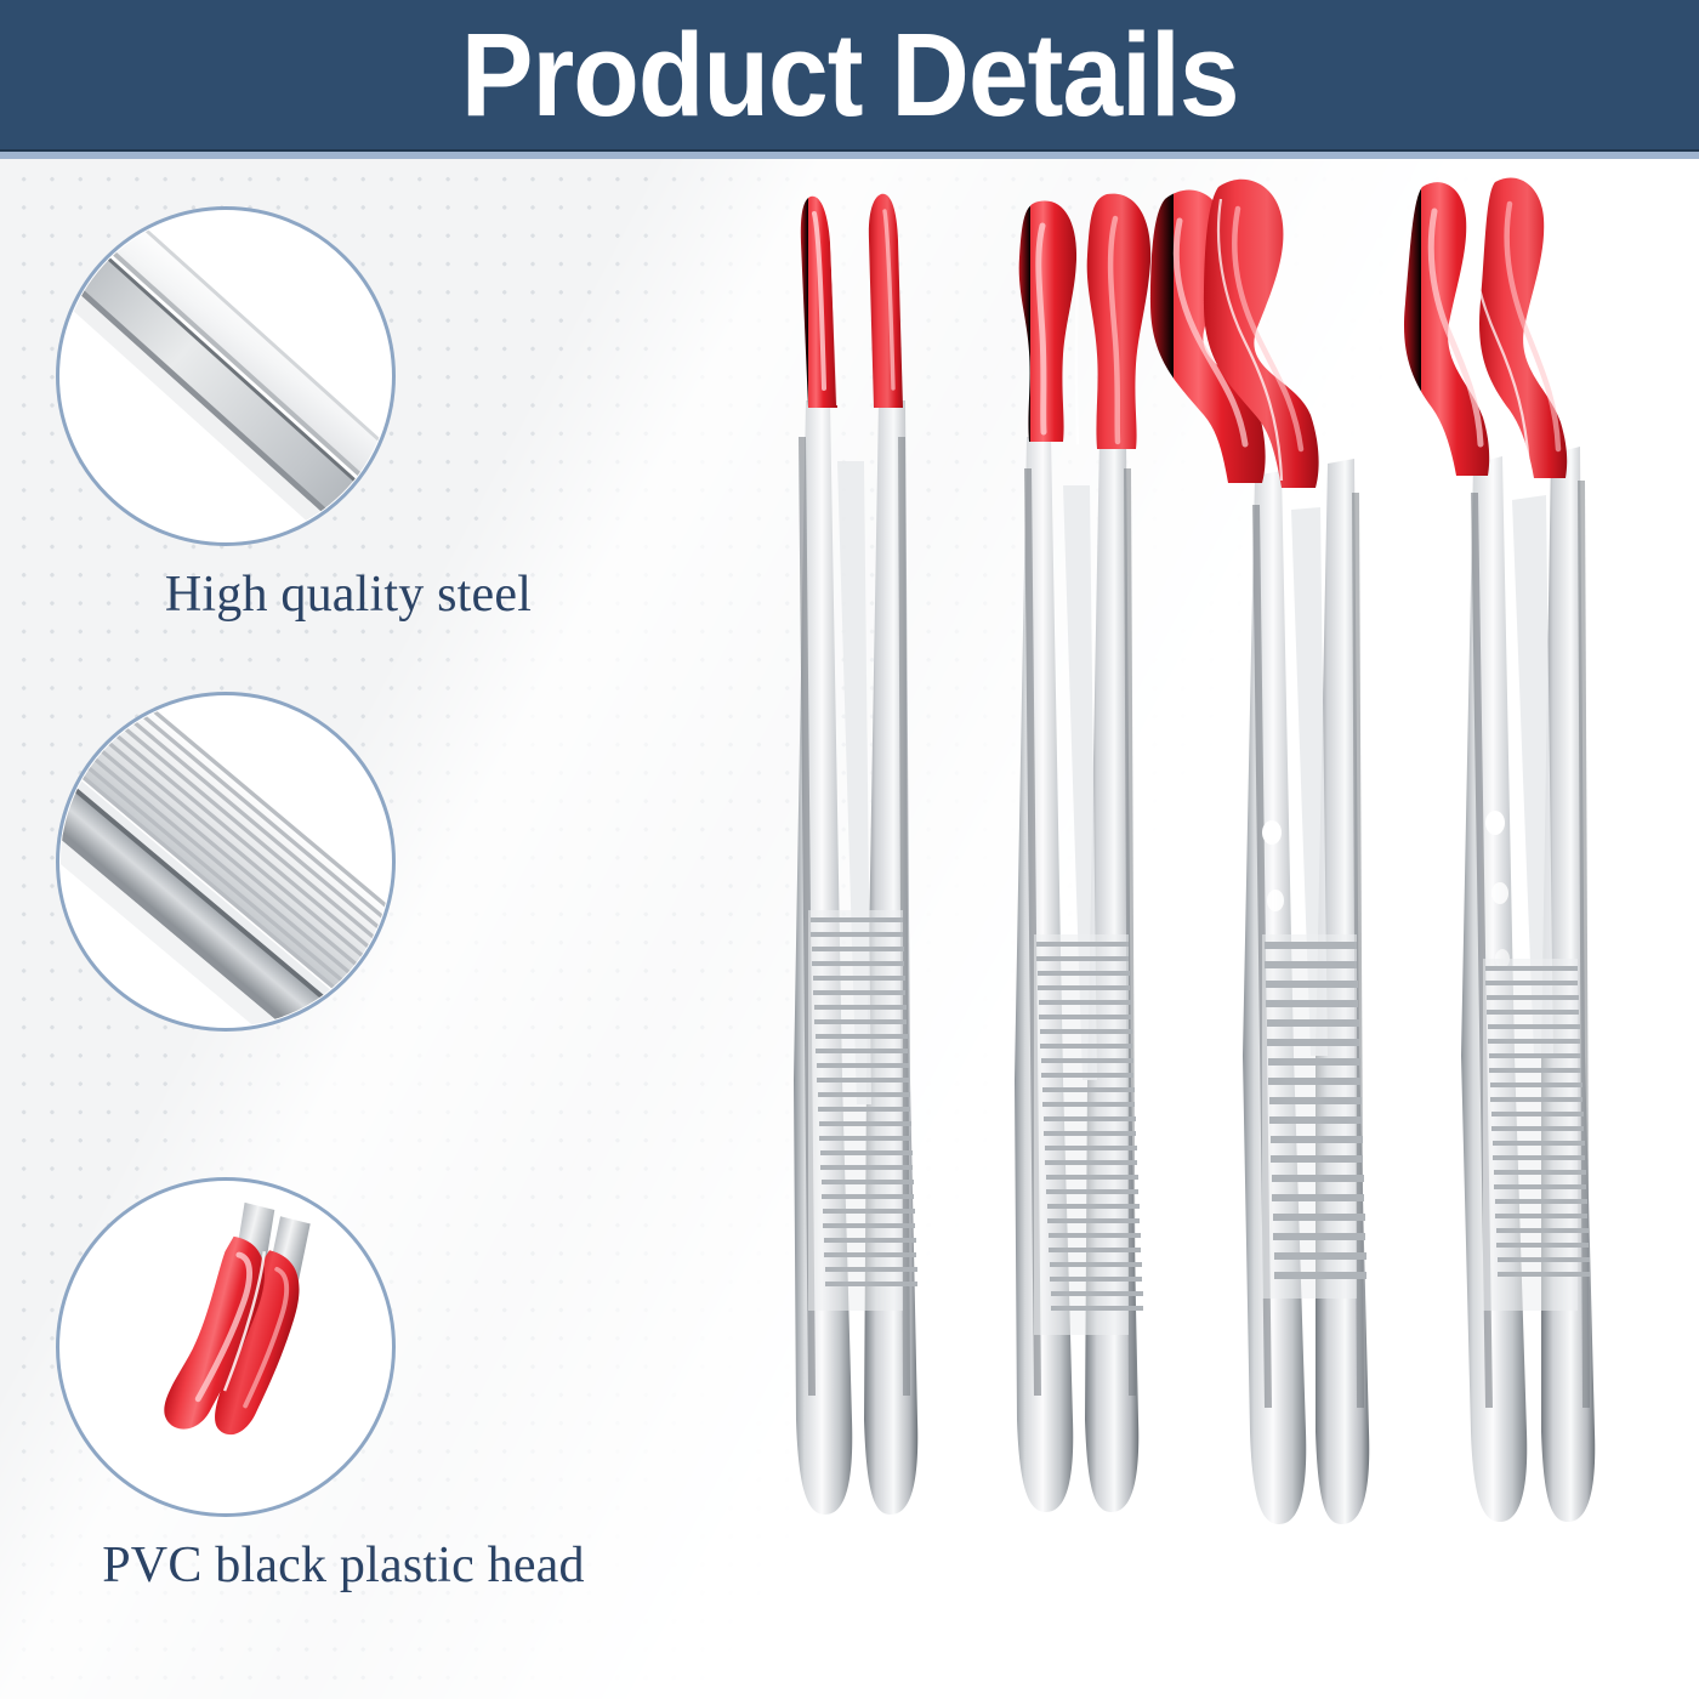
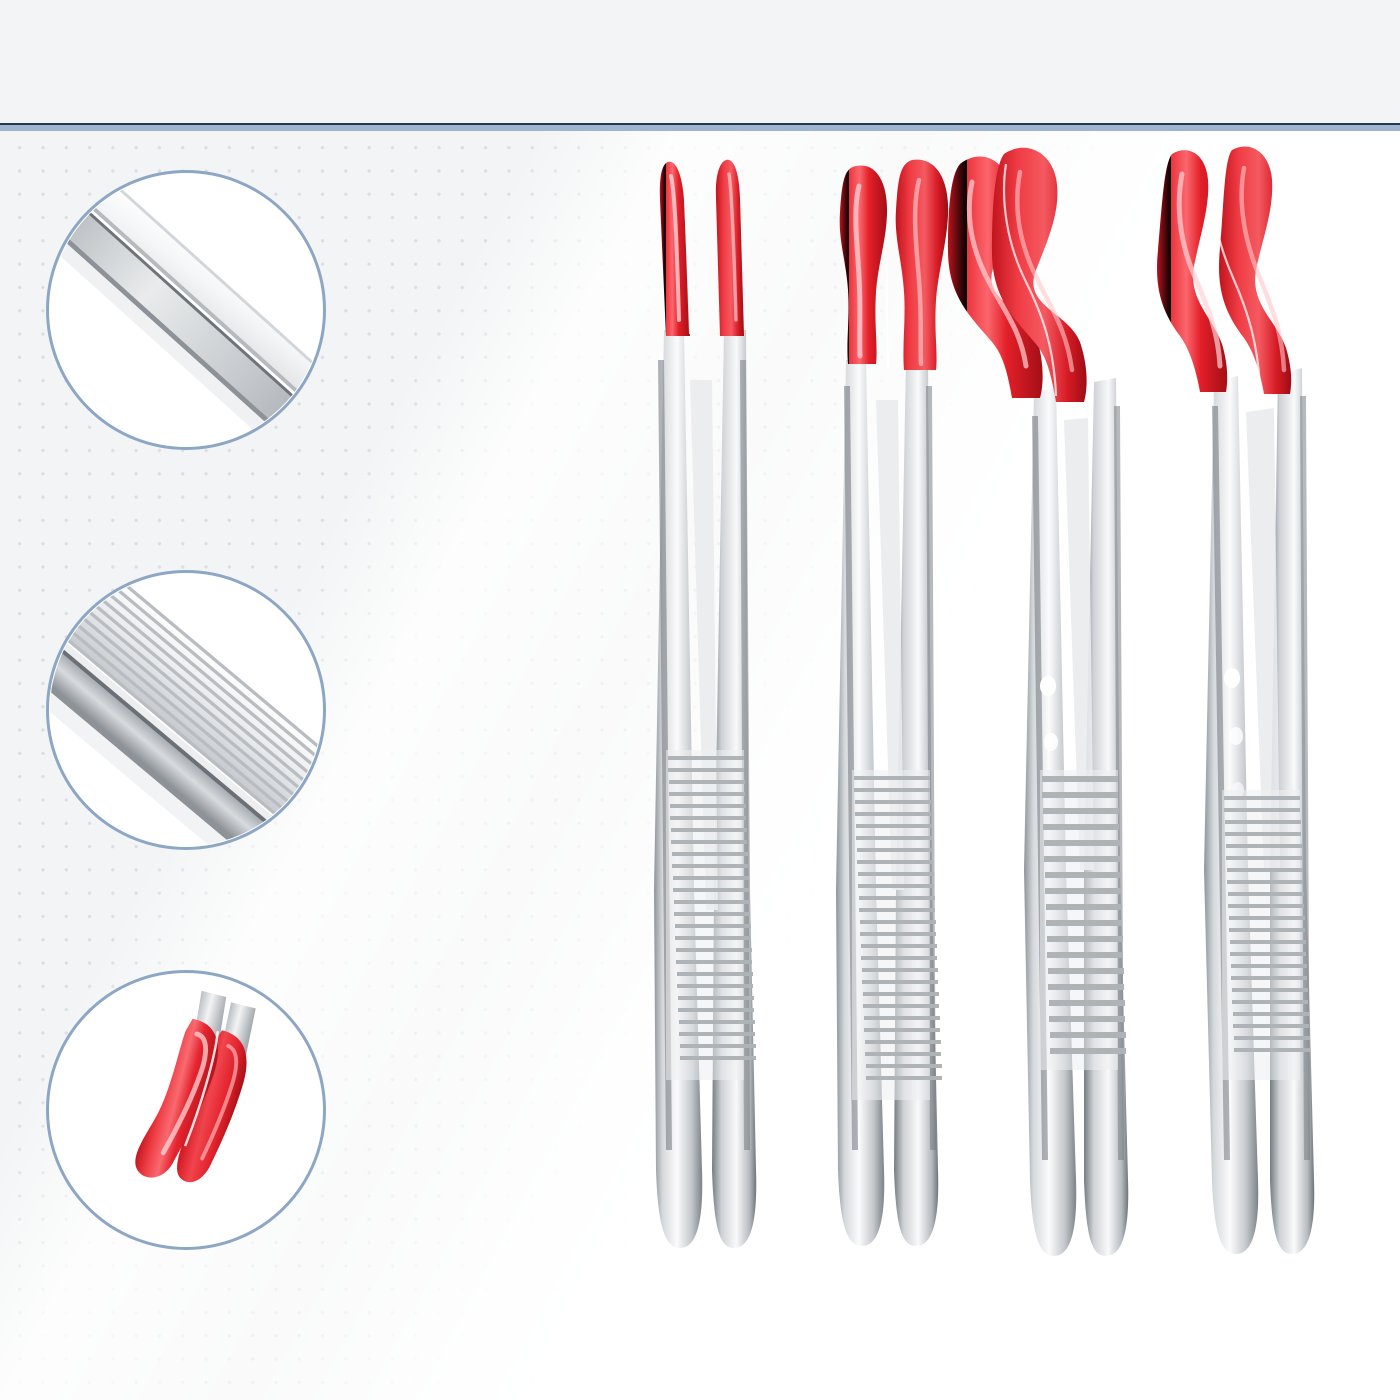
- Product Details
- High quality steel
- PVC black plastic head
